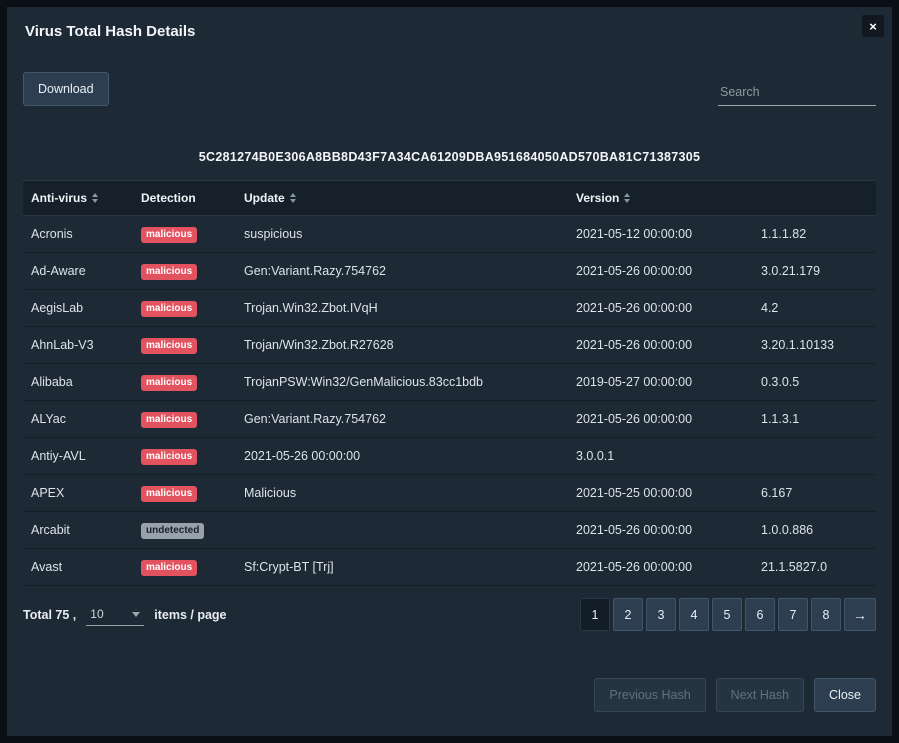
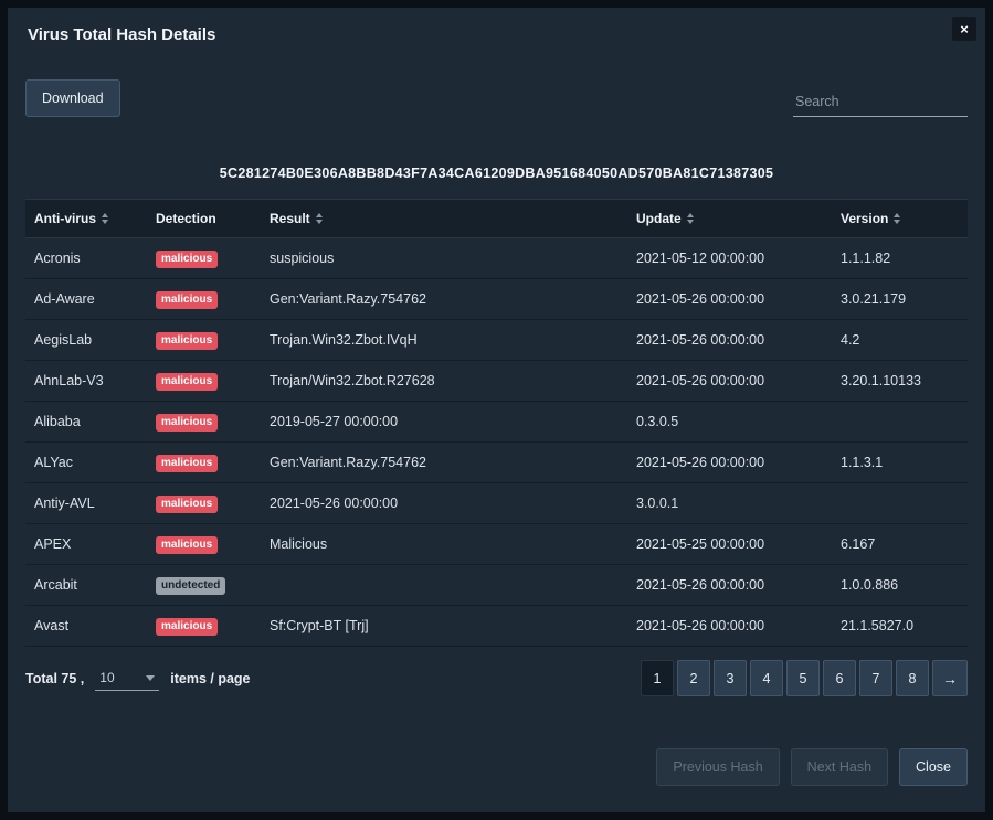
  Virus Total Hash Details
  ×
  Download
  Search
  5C281274B0E306A8BB8D43F7A34CA61209DBA951684050AD570BA81C71387305
  Anti-virus
  Detection
+ Result
  Update
  Version
  Acronis
  malicious
  suspicious
  2021-05-12 00:00:00
  1.1.1.82
  Ad-Aware
  malicious
  Gen:Variant.Razy.754762
  2021-05-26 00:00:00
  3.0.21.179
  AegisLab
  malicious
  Trojan.Win32.Zbot.IVqH
  2021-05-26 00:00:00
  4.2
  AhnLab-V3
  malicious
  Trojan/Win32.Zbot.R27628
  2021-05-26 00:00:00
  3.20.1.10133
  Alibaba
  malicious
- TrojanPSW:Win32/GenMalicious.83cc1bdb
  2019-05-27 00:00:00
  0.3.0.5
  ALYac
  malicious
  Gen:Variant.Razy.754762
  2021-05-26 00:00:00
  1.1.3.1
  Antiy-AVL
  malicious
  2021-05-26 00:00:00
  3.0.0.1
  APEX
  malicious
  Malicious
  2021-05-25 00:00:00
  6.167
  Arcabit
  undetected
  2021-05-26 00:00:00
  1.0.0.886
  Avast
  malicious
  Sf:Crypt-BT [Trj]
  2021-05-26 00:00:00
  21.1.5827.0
  Total 75 ,
  10
  items / page
  1
  2
  3
  4
  5
  6
  7
  8
  →
  Previous Hash
  Next Hash
  Close
